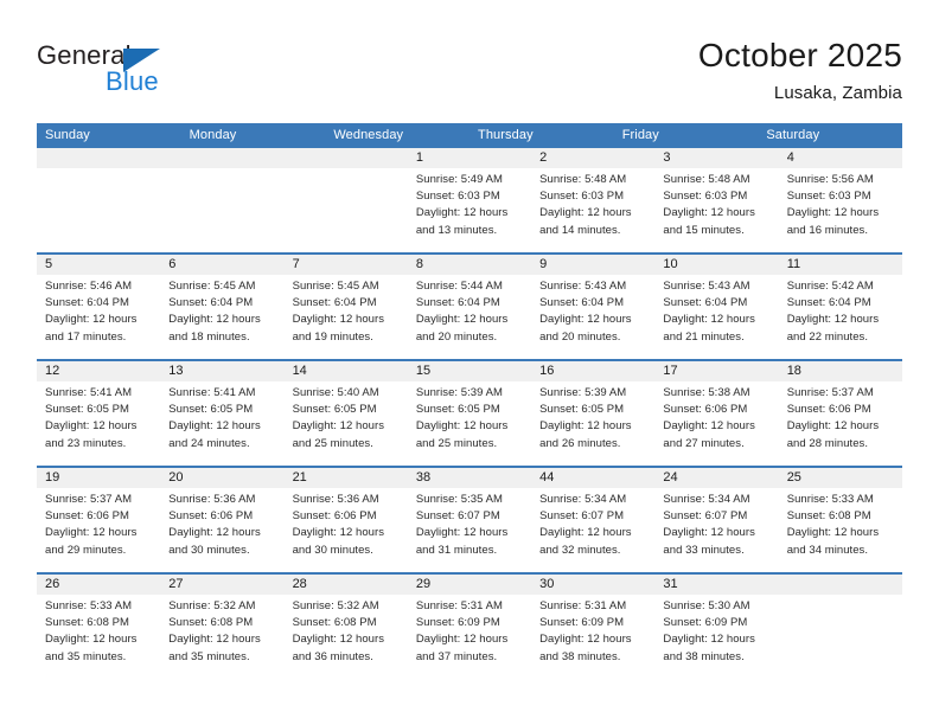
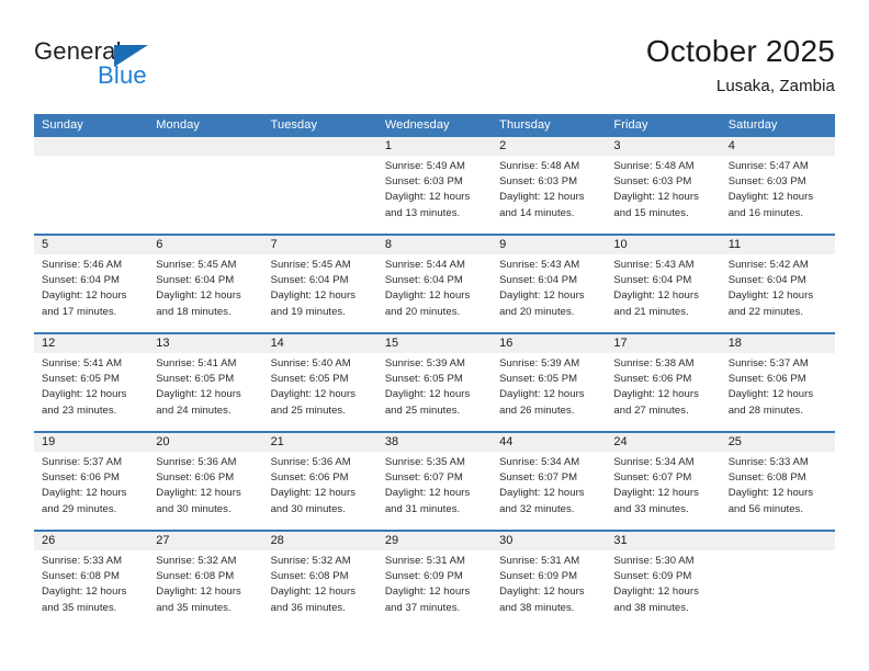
  General
  Blue
  October 2025
  Lusaka, Zambia
  Sunday
  Monday
+ Tuesday
  Wednesday
  Thursday
  Friday
  Saturday
  1
  Sunrise: 5:49 AM
  Sunset: 6:03 PM
  Daylight: 12 hours
  and 13 minutes.
  2
  Sunrise: 5:48 AM
  Sunset: 6:03 PM
  Daylight: 12 hours
  and 14 minutes.
  3
  Sunrise: 5:48 AM
  Sunset: 6:03 PM
  Daylight: 12 hours
  and 15 minutes.
  4
- Sunrise: 5:56 AM
+ Sunrise: 5:47 AM
  Sunset: 6:03 PM
  Daylight: 12 hours
  and 16 minutes.
  5
  Sunrise: 5:46 AM
  Sunset: 6:04 PM
  Daylight: 12 hours
  and 17 minutes.
  6
  Sunrise: 5:45 AM
  Sunset: 6:04 PM
  Daylight: 12 hours
  and 18 minutes.
  7
  Sunrise: 5:45 AM
  Sunset: 6:04 PM
  Daylight: 12 hours
  and 19 minutes.
  8
  Sunrise: 5:44 AM
  Sunset: 6:04 PM
  Daylight: 12 hours
  and 20 minutes.
  9
  Sunrise: 5:43 AM
  Sunset: 6:04 PM
  Daylight: 12 hours
  and 20 minutes.
  10
  Sunrise: 5:43 AM
  Sunset: 6:04 PM
  Daylight: 12 hours
  and 21 minutes.
  11
  Sunrise: 5:42 AM
  Sunset: 6:04 PM
  Daylight: 12 hours
  and 22 minutes.
  12
  Sunrise: 5:41 AM
  Sunset: 6:05 PM
  Daylight: 12 hours
  and 23 minutes.
  13
  Sunrise: 5:41 AM
  Sunset: 6:05 PM
  Daylight: 12 hours
  and 24 minutes.
  14
  Sunrise: 5:40 AM
  Sunset: 6:05 PM
  Daylight: 12 hours
  and 25 minutes.
  15
  Sunrise: 5:39 AM
  Sunset: 6:05 PM
  Daylight: 12 hours
  and 25 minutes.
  16
  Sunrise: 5:39 AM
  Sunset: 6:05 PM
  Daylight: 12 hours
  and 26 minutes.
  17
  Sunrise: 5:38 AM
  Sunset: 6:06 PM
  Daylight: 12 hours
  and 27 minutes.
  18
  Sunrise: 5:37 AM
  Sunset: 6:06 PM
  Daylight: 12 hours
  and 28 minutes.
  19
  Sunrise: 5:37 AM
  Sunset: 6:06 PM
  Daylight: 12 hours
  and 29 minutes.
  20
  Sunrise: 5:36 AM
  Sunset: 6:06 PM
  Daylight: 12 hours
  and 30 minutes.
  21
  Sunrise: 5:36 AM
  Sunset: 6:06 PM
  Daylight: 12 hours
  and 30 minutes.
  38
  Sunrise: 5:35 AM
  Sunset: 6:07 PM
  Daylight: 12 hours
  and 31 minutes.
  44
  Sunrise: 5:34 AM
  Sunset: 6:07 PM
  Daylight: 12 hours
  and 32 minutes.
  24
  Sunrise: 5:34 AM
  Sunset: 6:07 PM
  Daylight: 12 hours
  and 33 minutes.
  25
  Sunrise: 5:33 AM
  Sunset: 6:08 PM
  Daylight: 12 hours
- and 34 minutes.
+ and 56 minutes.
  26
  Sunrise: 5:33 AM
  Sunset: 6:08 PM
  Daylight: 12 hours
  and 35 minutes.
  27
  Sunrise: 5:32 AM
  Sunset: 6:08 PM
  Daylight: 12 hours
  and 35 minutes.
  28
  Sunrise: 5:32 AM
  Sunset: 6:08 PM
  Daylight: 12 hours
  and 36 minutes.
  29
  Sunrise: 5:31 AM
  Sunset: 6:09 PM
  Daylight: 12 hours
  and 37 minutes.
  30
  Sunrise: 5:31 AM
  Sunset: 6:09 PM
  Daylight: 12 hours
  and 38 minutes.
  31
  Sunrise: 5:30 AM
  Sunset: 6:09 PM
  Daylight: 12 hours
  and 38 minutes.
